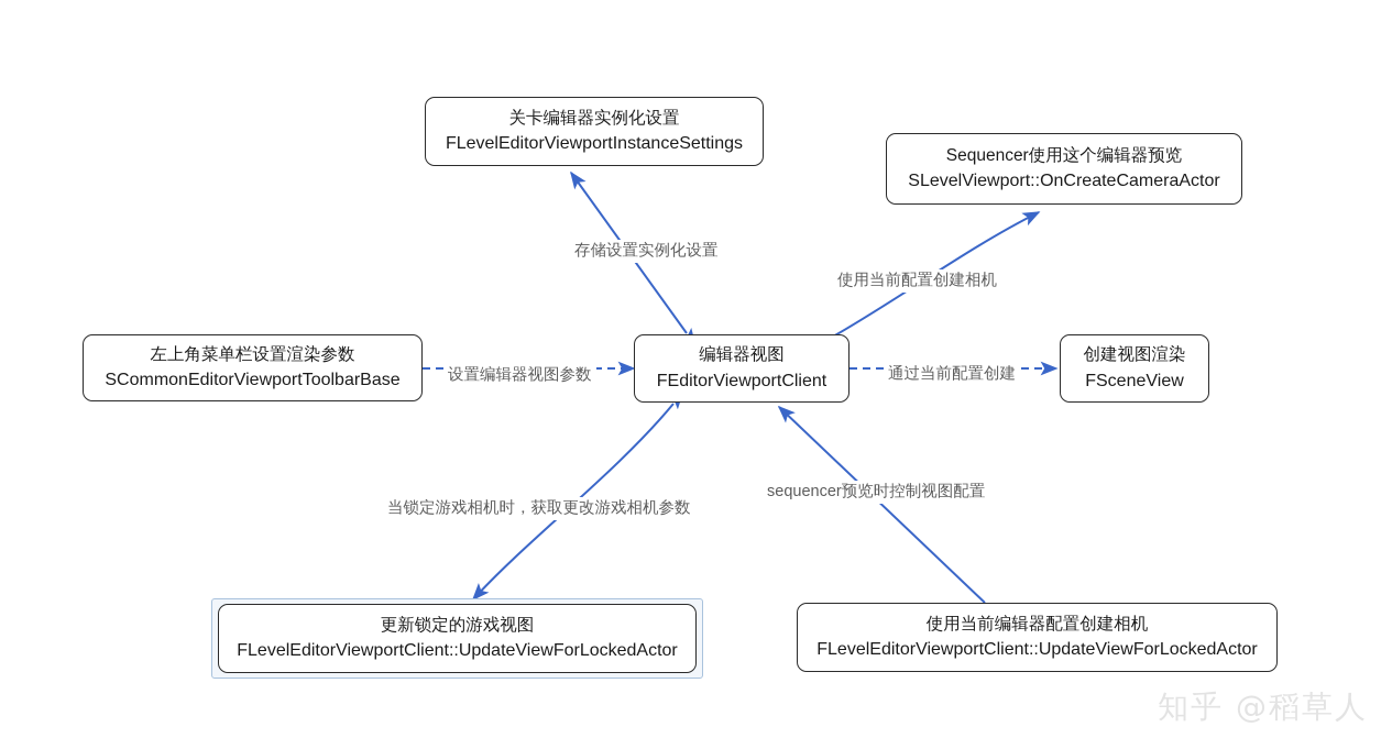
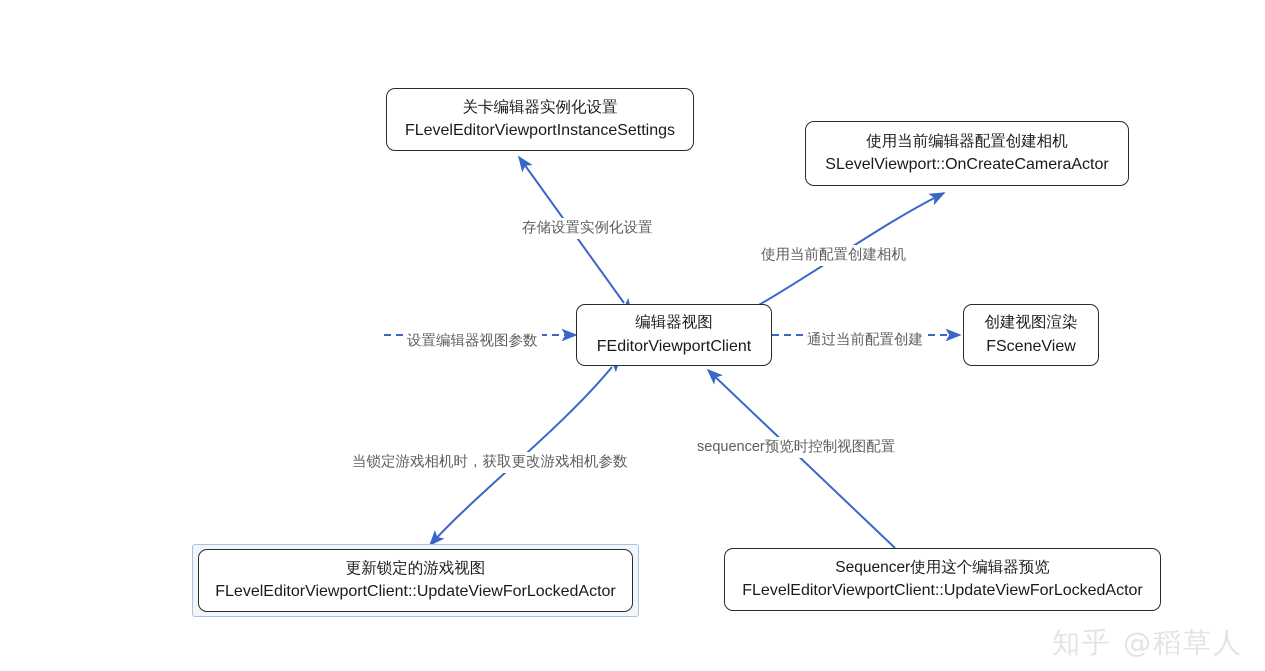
  关卡编辑器实例化设置
  FLevelEditorViewportInstanceSettings
- Sequencer使用这个编辑器预览
+ 使用当前编辑器配置创建相机
  SLevelViewport::OnCreateCameraActor
- 左上角菜单栏设置渲染参数
- SCommonEditorViewportToolbarBase
  编辑器视图
  FEditorViewportClient
  创建视图渲染
  FSceneView
  更新锁定的游戏视图
  FLevelEditorViewportClient::UpdateViewForLockedActor
- 使用当前编辑器配置创建相机
+ Sequencer使用这个编辑器预览
  FLevelEditorViewportClient::UpdateViewForLockedActor
  存储设置实例化设置
  使用当前配置创建相机
  设置编辑器视图参数
  通过当前配置创建
  当锁定游戏相机时，获取更改游戏相机参数
  sequencer预览时控制视图配置
  知乎 @稻草人
